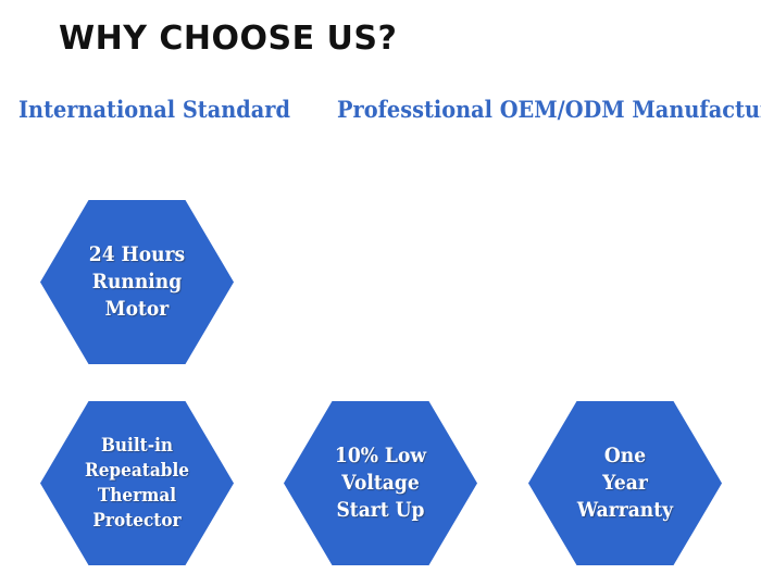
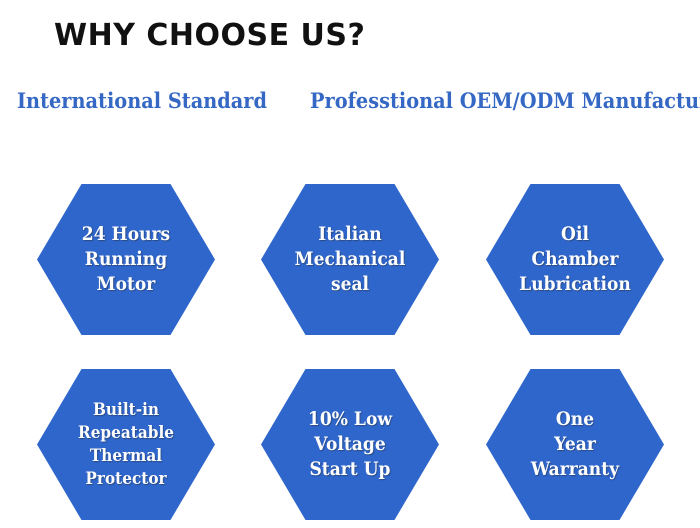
  WHY CHOOSE US?
  International Standard
  Professtional OEM/ODM Manufactu
  24 Hours
  Running
  Motor
+ Italian
+ Mechanical
+ seal
+ Oil
+ Chamber
+ Lubrication
  Built-in
  Repeatable
  Thermal
  Protector
  10% Low
  Voltage
  Start Up
  One
  Year
  Warranty
